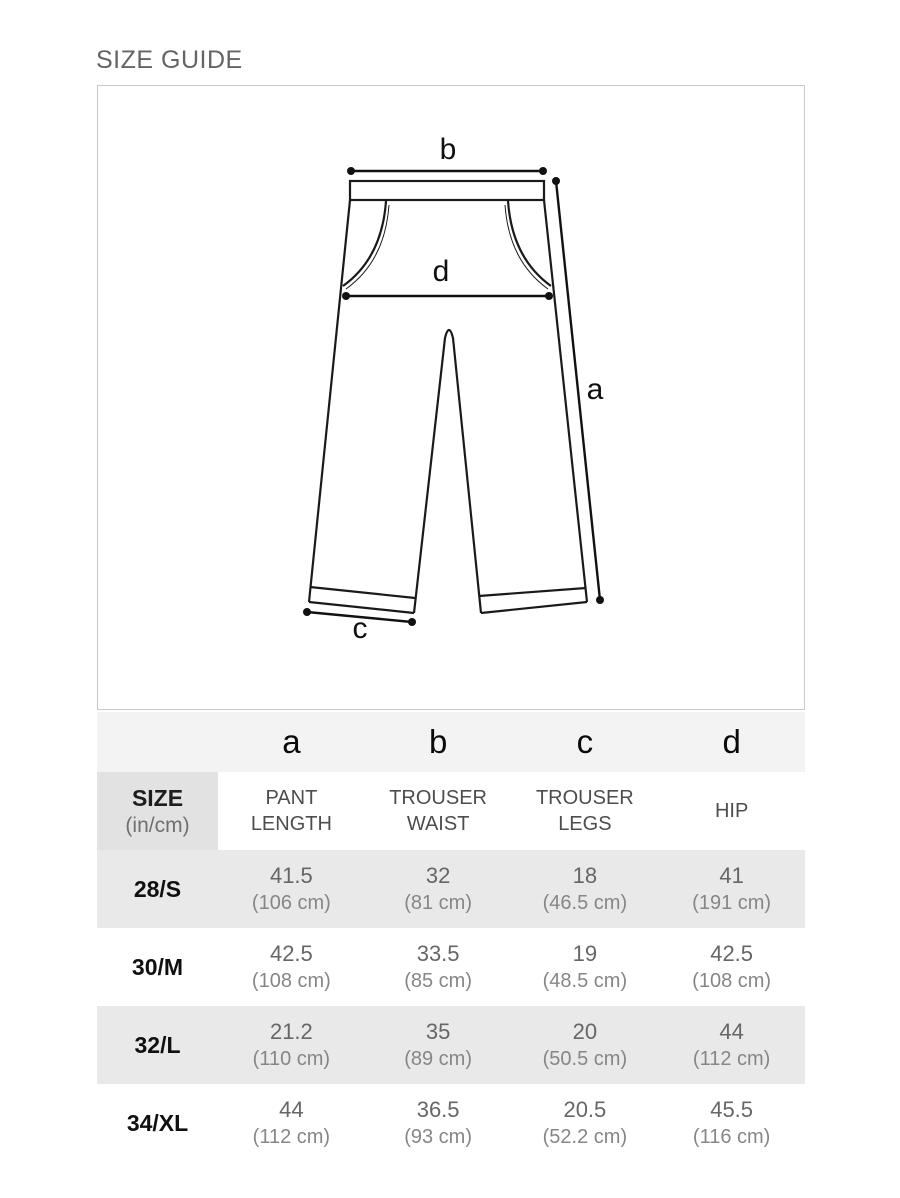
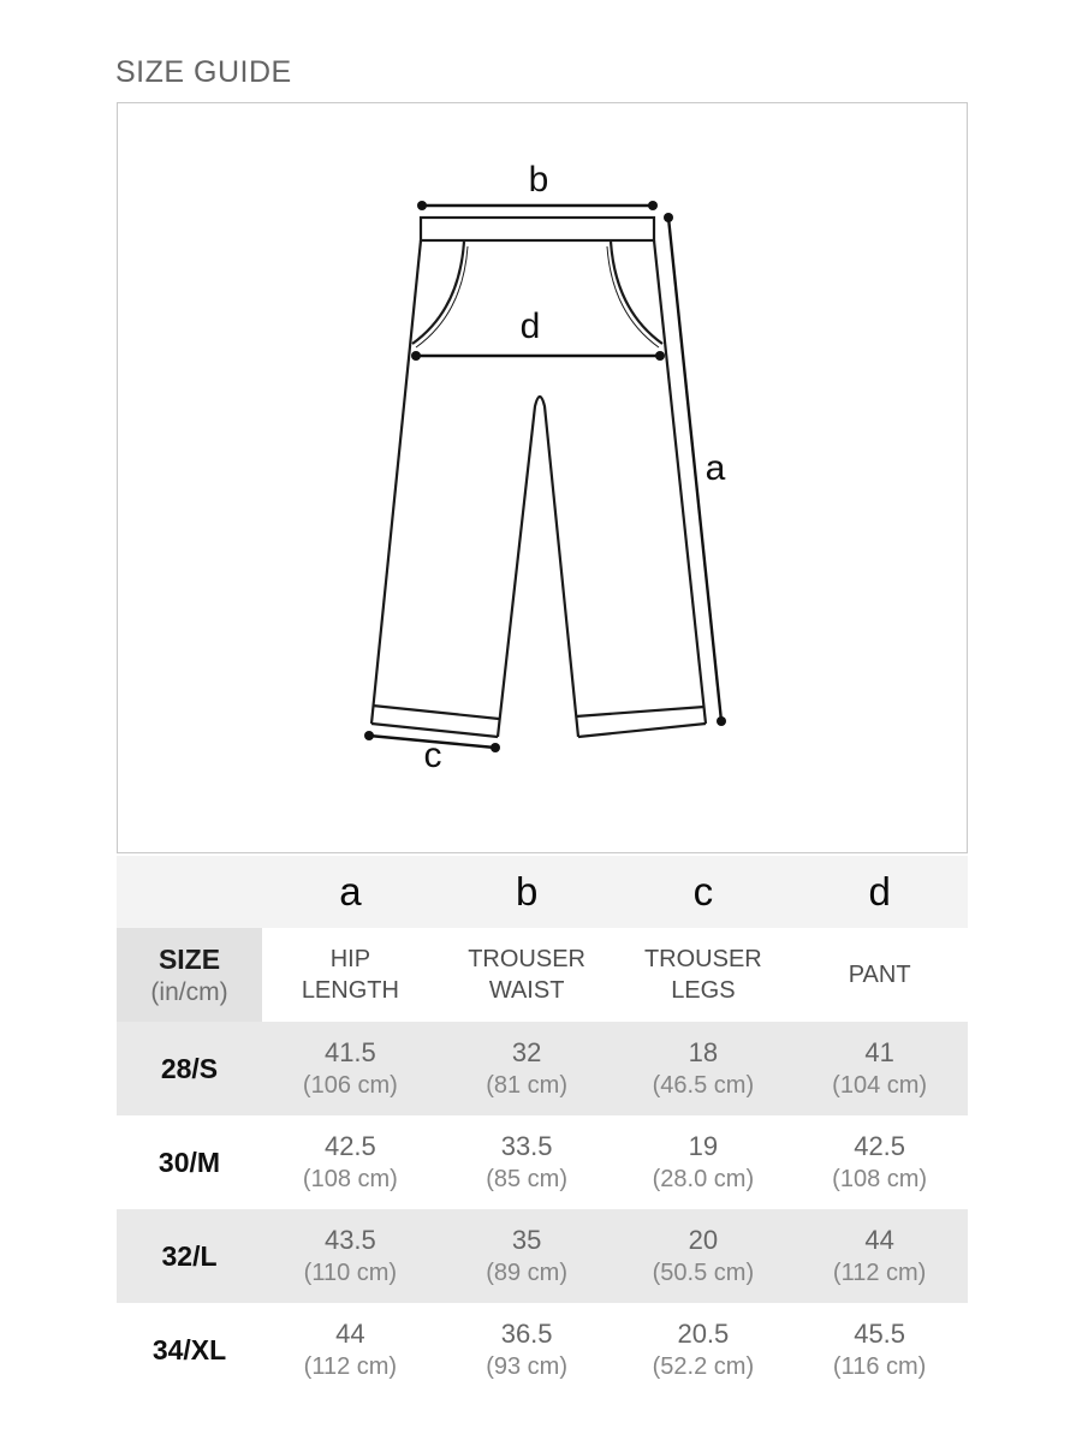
  SIZE GUIDE
  b
  d
  a
  c
  a
  b
  c
  d
  SIZE
  (in/cm)
- PANT
+ HIP
  LENGTH
  TROUSER
  WAIST
  TROUSER
  LEGS
- HIP
+ PANT
  28/S
  41.5
  (106 cm)
  32
  (81 cm)
  18
  (46.5 cm)
  41
- (191 cm)
+ (104 cm)
  30/M
  42.5
  (108 cm)
  33.5
  (85 cm)
  19
- (48.5 cm)
+ (28.0 cm)
  42.5
  (108 cm)
  32/L
- 21.2
+ 43.5
  (110 cm)
  35
  (89 cm)
  20
  (50.5 cm)
  44
  (112 cm)
  34/XL
  44
  (112 cm)
  36.5
  (93 cm)
  20.5
  (52.2 cm)
  45.5
  (116 cm)
